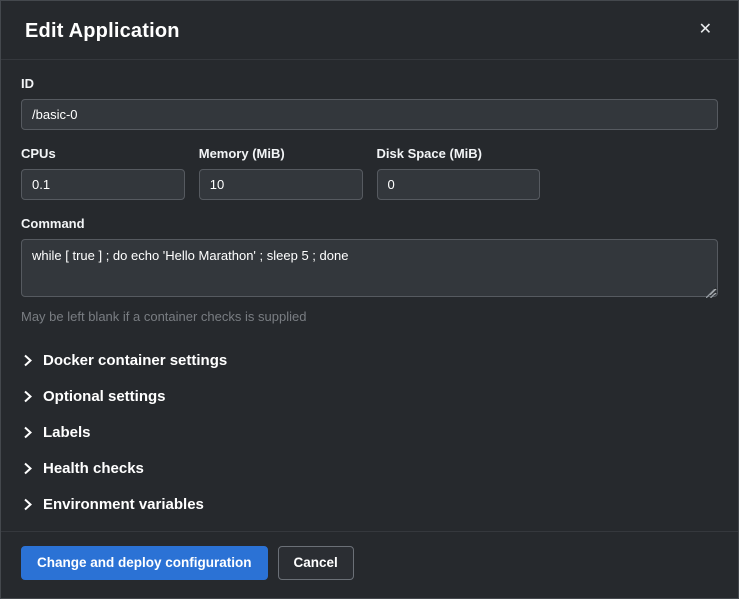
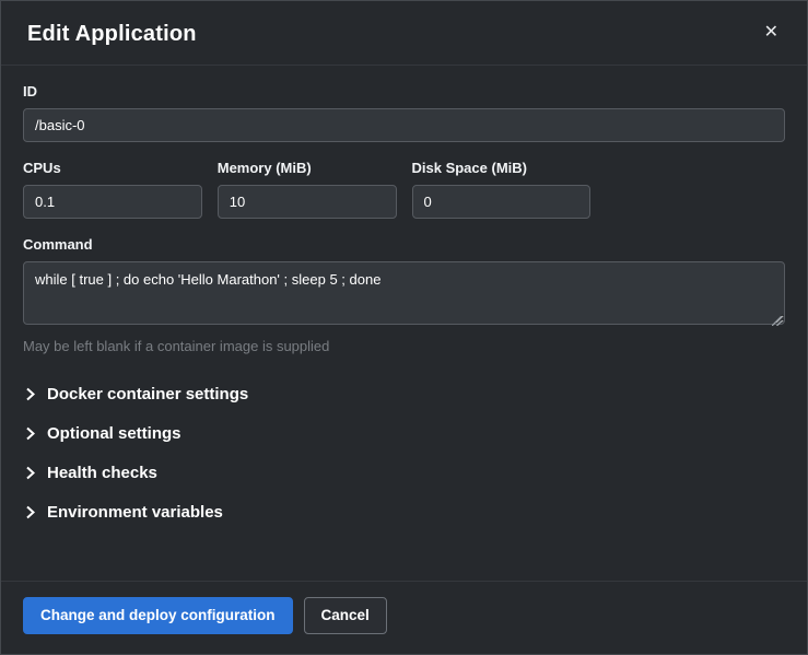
  Edit Application
  ✕
  ID
  /basic-0
  CPUs
  0.1
  Memory (MiB)
  10
  Disk Space (MiB)
  0
  Command
  while [ true ] ; do echo 'Hello Marathon' ; sleep 5 ; done
- May be left blank if a container checks is supplied
+ May be left blank if a container image is supplied
  Docker container settings
  Optional settings
- Labels
  Health checks
  Environment variables
  Change and deploy configuration
  Cancel
